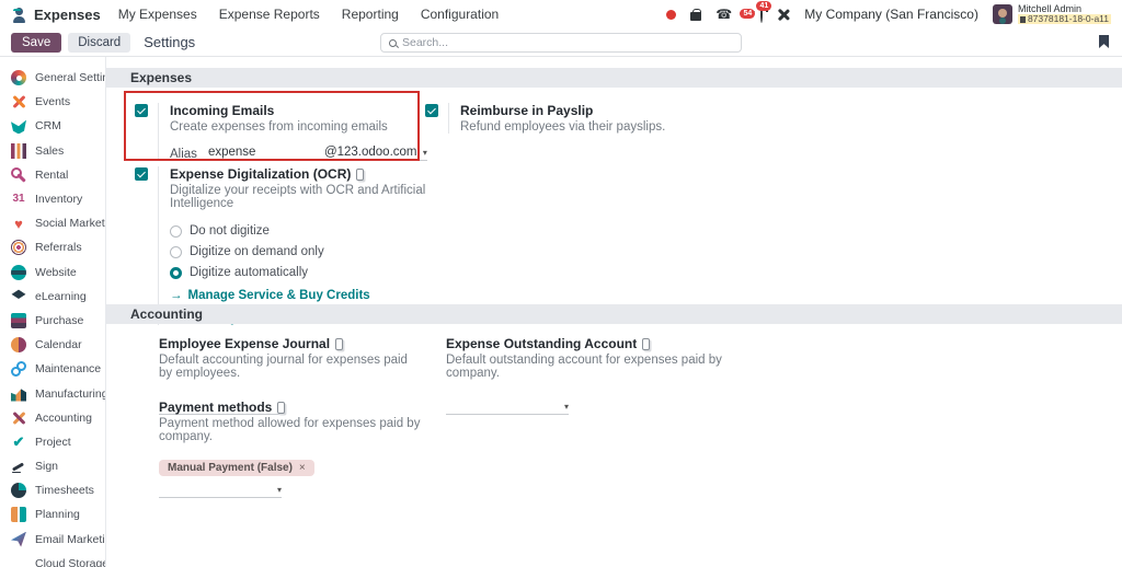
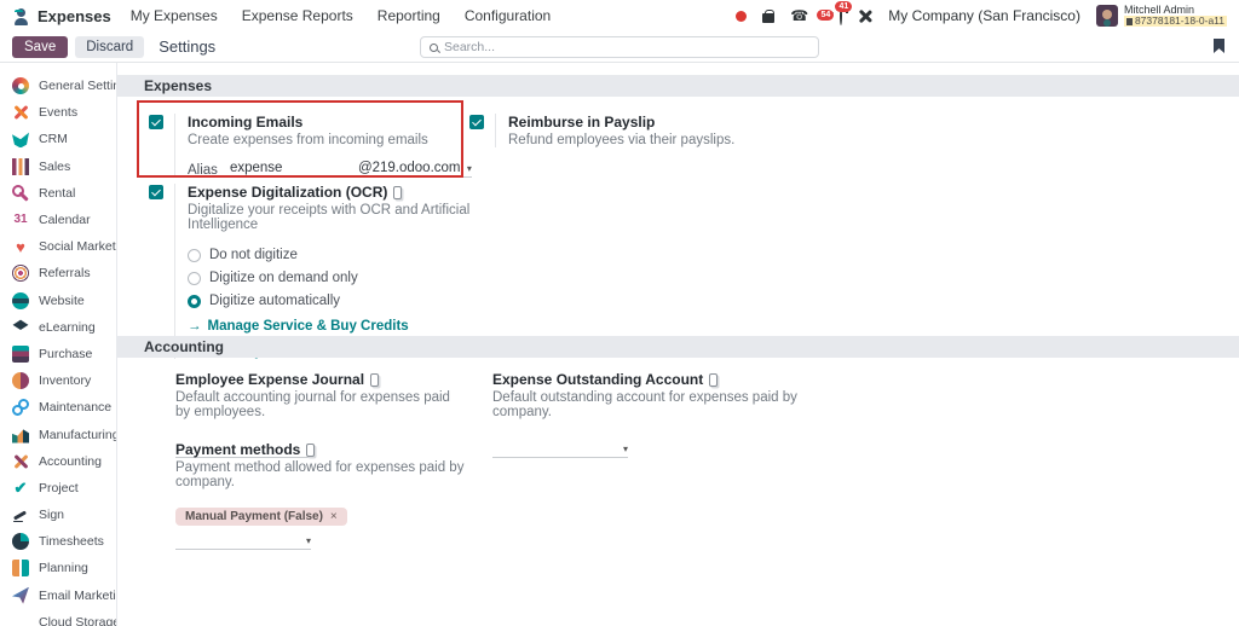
  Expenses
  My Expenses
  Expense Reports
  Reporting
  Configuration
  ☎
  My Company (San Francisco)
  Mitchell Admin
  87378181-18-0-a11
  Save
  Discard
  Settings
  Search...
  General Setti
  Events
  CRM
  Sales
  Rental
  31
- Inventory
+ Calendar
  ♥
  Social Market
  Referrals
  Website
  eLearning
  Purchase
- Calendar
+ Inventory
  Maintenance
  Manufacturing
  Accounting
  ✔
  Project
  Sign
  Timesheets
  Planning
  Email Marketi
  Cloud Storag
  Expenses
  Incoming Emails
  Create expenses from incoming emails
  Alias
  expense
- @123.odoo.com
+ @219.odoo.com
  ▾
  Reimburse in Payslip
  Refund employees via their payslips.
  Expense Digitalization (OCR)
  Digitalize your receipts with OCR and Artificial Intelligence
  Do not digitize
  Digitize on demand only
  Digitize automatically
  →
  Manage Service & Buy Credits
  Accounting
  Employee Expense Journal
  Default accounting journal for expenses paid by employees.
  Expense Outstanding Account
  Default outstanding account for expenses paid by company.
  ▾
  Payment methods
  Payment method allowed for expenses paid by company.
  Manual Payment (False)
  ×
  ▾
